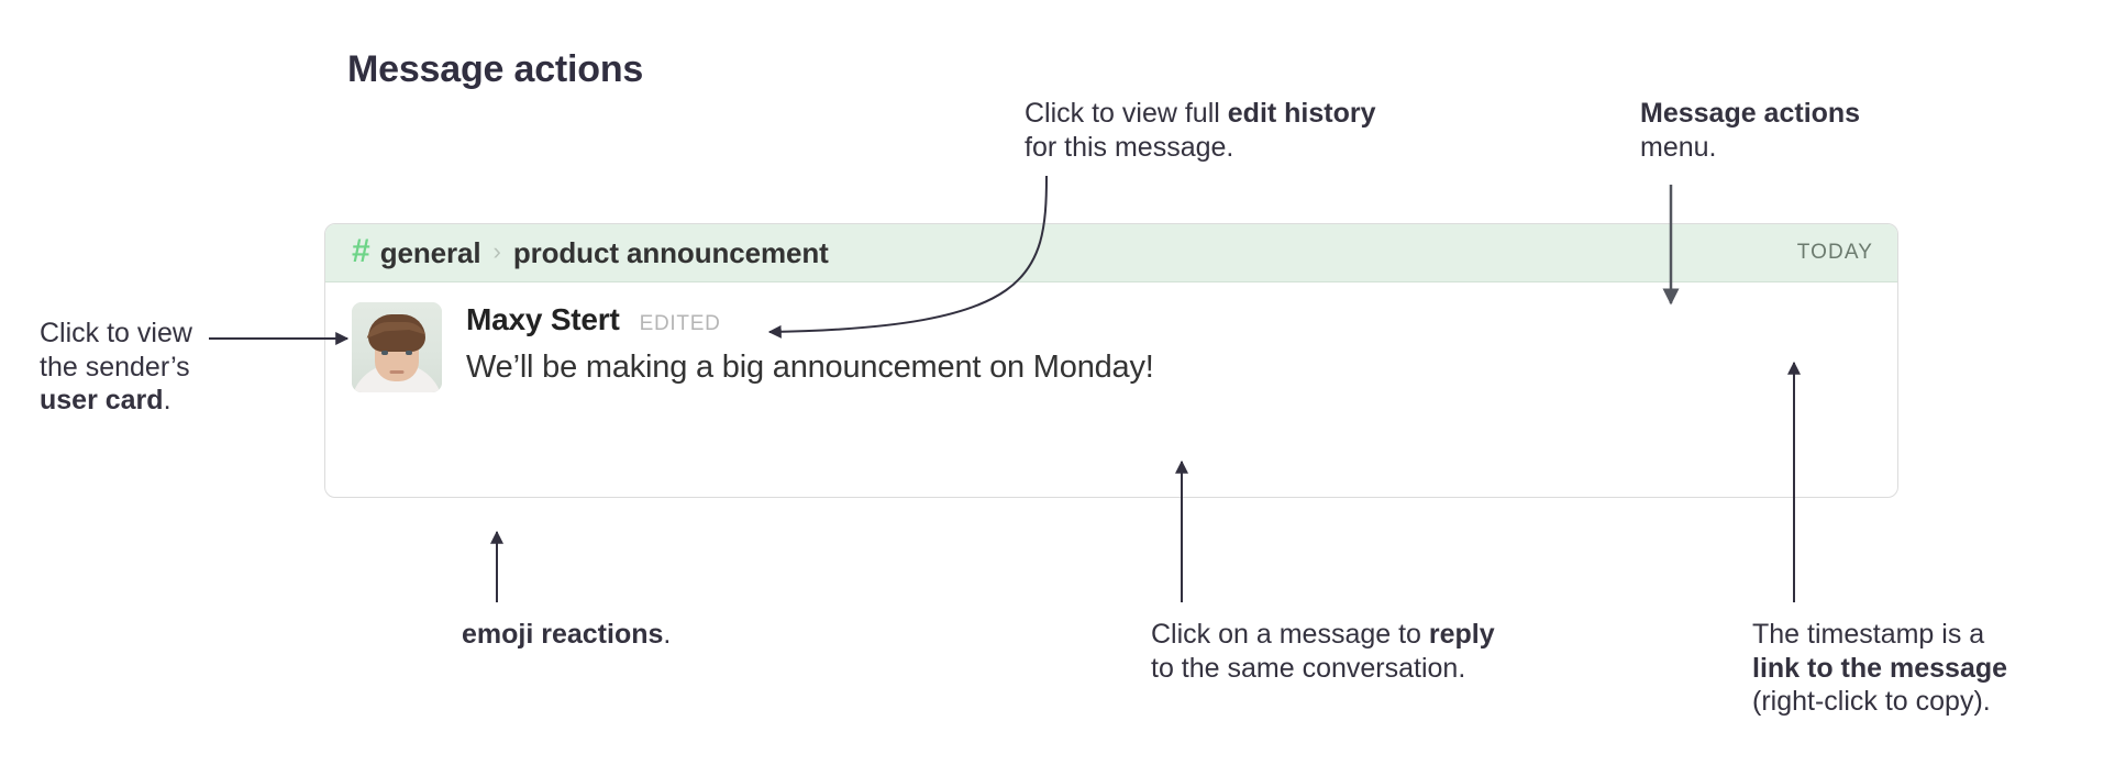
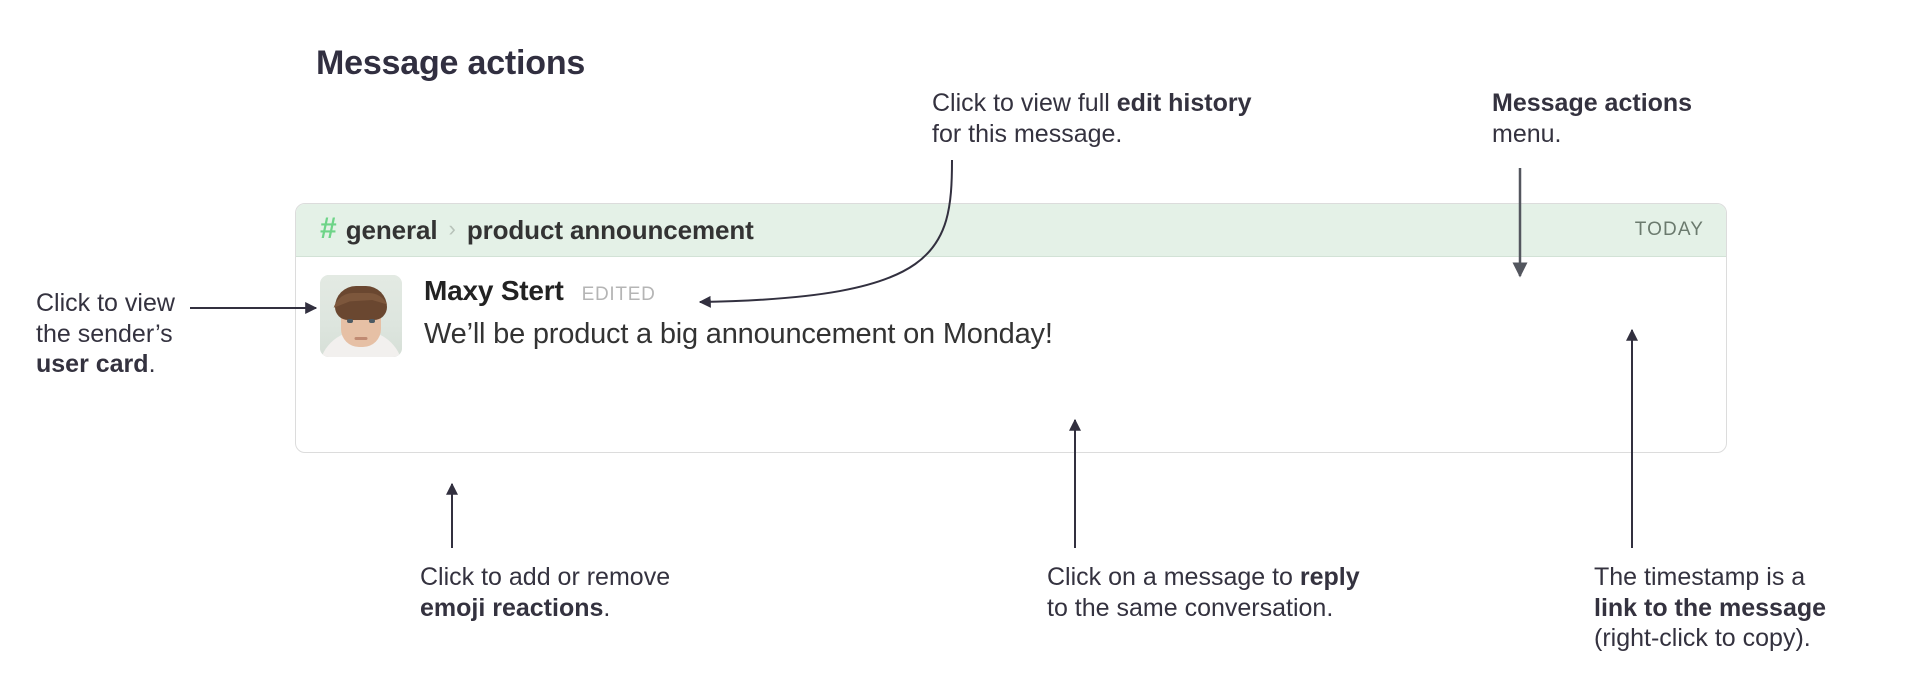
  Message actions
  Click to view full edit history
  for this message.
  Message actions
  menu.
  Click to view
  the sender’s
  user card.
+ Click to add or remove
  emoji reactions.
  Click on a message to reply
  to the same conversation.
  The timestamp is a
  link to the message
  (right-click to copy).
  #
  general
  ›
  product announcement
  TODAY
  Maxy Stert
  EDITED
- We’ll be making a big announcement on Monday!
+ We’ll be product a big announcement on Monday!
